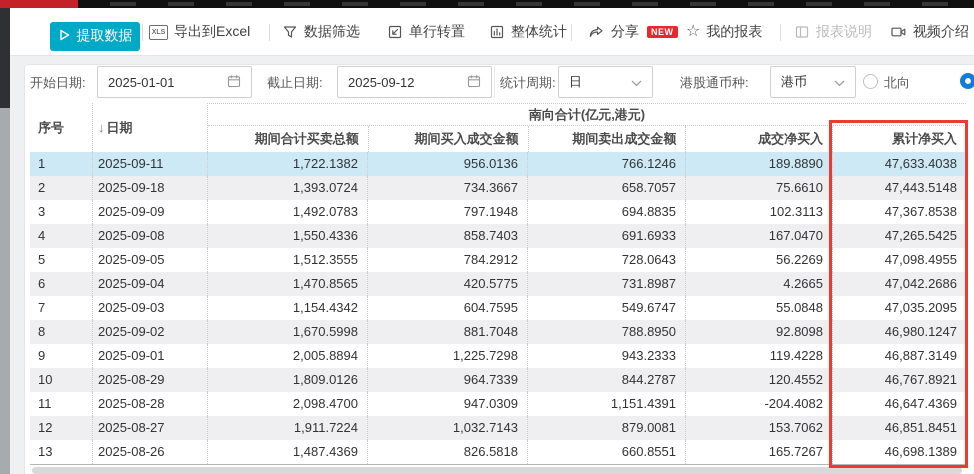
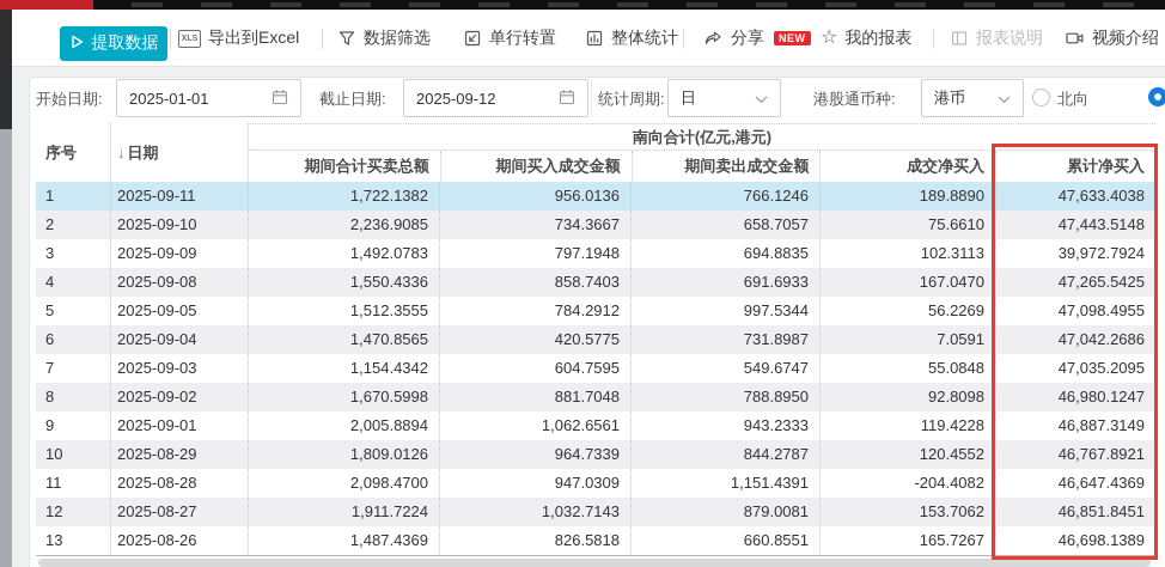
  提取数据
  导出到Excel
  数据筛选
  单行转置
  整体统计
  分享
  NEW
  ☆
  我的报表
  报表说明
  视频介绍
  开始日期:
  2025-01-01
  截止日期:
  2025-09-12
  统计周期:
  日
  港股通币种:
  港币
  北向
  序号
  ↓ 日期
  南向合计(亿元,港元)
  期间合计买卖总额
  期间买入成交金额
  期间卖出成交金额
  成交净买入
  累计净买入
  1
  2025-09-11
  1,722.1382
  956.0136
  766.1246
  189.8890
  47,633.4038
  2
- 2025-09-18
+ 2025-09-10
- 1,393.0724
+ 2,236.9085
  734.3667
  658.7057
  75.6610
  47,443.5148
  3
  2025-09-09
  1,492.0783
  797.1948
  694.8835
  102.3113
- 47,367.8538
+ 39,972.7924
  4
  2025-09-08
  1,550.4336
  858.7403
  691.6933
  167.0470
  47,265.5425
  5
  2025-09-05
  1,512.3555
  784.2912
- 728.0643
+ 997.5344
  56.2269
  47,098.4955
  6
  2025-09-04
  1,470.8565
  420.5775
  731.8987
- 4.2665
+ 7.0591
  47,042.2686
  7
  2025-09-03
  1,154.4342
  604.7595
  549.6747
  55.0848
  47,035.2095
  8
  2025-09-02
  1,670.5998
  881.7048
  788.8950
  92.8098
  46,980.1247
  9
  2025-09-01
  2,005.8894
- 1,225.7298
+ 1,062.6561
  943.2333
  119.4228
  46,887.3149
  10
  2025-08-29
  1,809.0126
  964.7339
  844.2787
  120.4552
  46,767.8921
  11
  2025-08-28
  2,098.4700
  947.0309
  1,151.4391
  -204.4082
  46,647.4369
  12
  2025-08-27
  1,911.7224
  1,032.7143
  879.0081
  153.7062
  46,851.8451
  13
  2025-08-26
  1,487.4369
  826.5818
  660.8551
  165.7267
  46,698.1389
